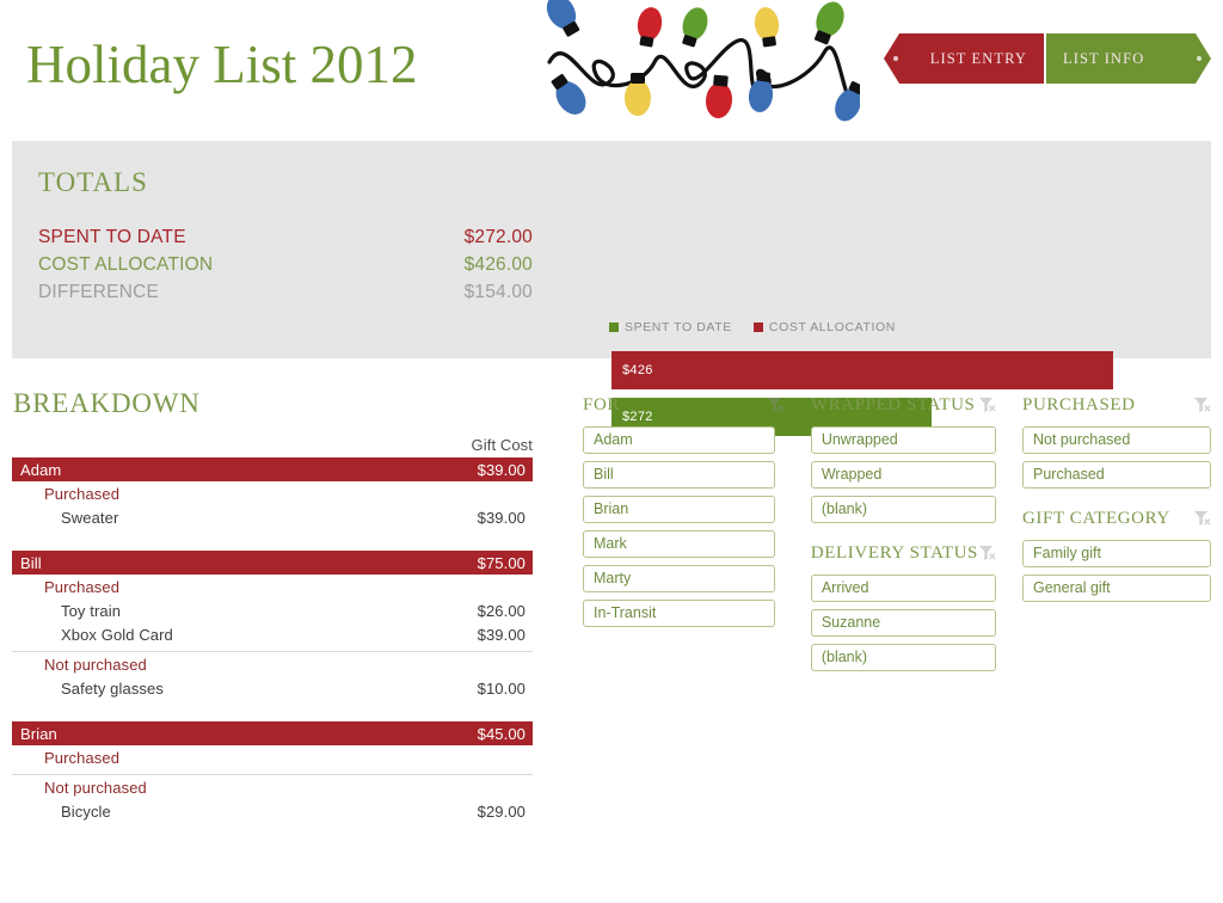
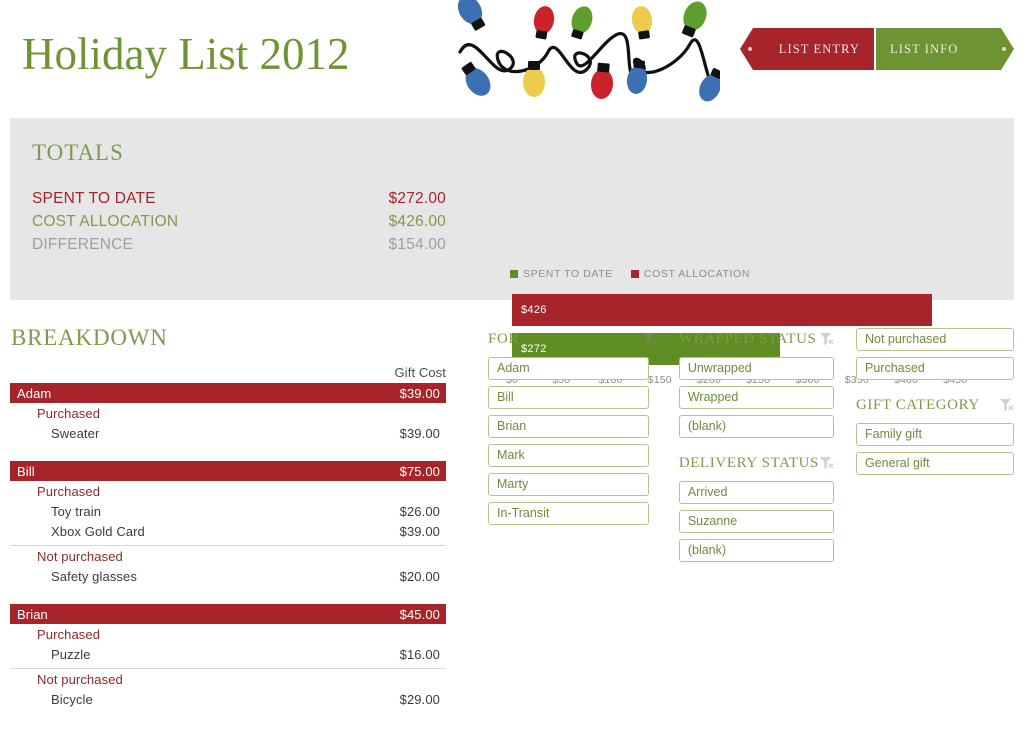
  Holiday List 2012
  LIST ENTRY
  LIST INFO
  TOTALS
  SPENT TO DATE
  $272.00
  COST ALLOCATION
  $426.00
  DIFFERENCE
  $154.00
  SPENT TO DATE
  COST ALLOCATION
  $426
  $272
+ $0
+ $50
+ $100
+ $150
+ $200
+ $250
+ $300
+ $350
+ $400
+ $450
  BREAKDOWN
  Gift Cost
  Adam
  $39.00
  Purchased
  Sweater
  $39.00
  Bill
  $75.00
  Purchased
  Toy train
  $26.00
  Xbox Gold Card
  $39.00
  Not purchased
  Safety glasses
- $10.00
+ $20.00
  Brian
  $45.00
  Purchased
+ Puzzle
+ $16.00
  Not purchased
  Bicycle
  $29.00
  FOR
  Adam
  Bill
  Brian
  Mark
  Marty
  In-Transit
  WRAPPED STATUS
  Unwrapped
  Wrapped
  (blank)
  DELIVERY STATUS
  Arrived
  Suzanne
  (blank)
- PURCHASED
  Not purchased
  Purchased
  GIFT CATEGORY
  Family gift
  General gift
